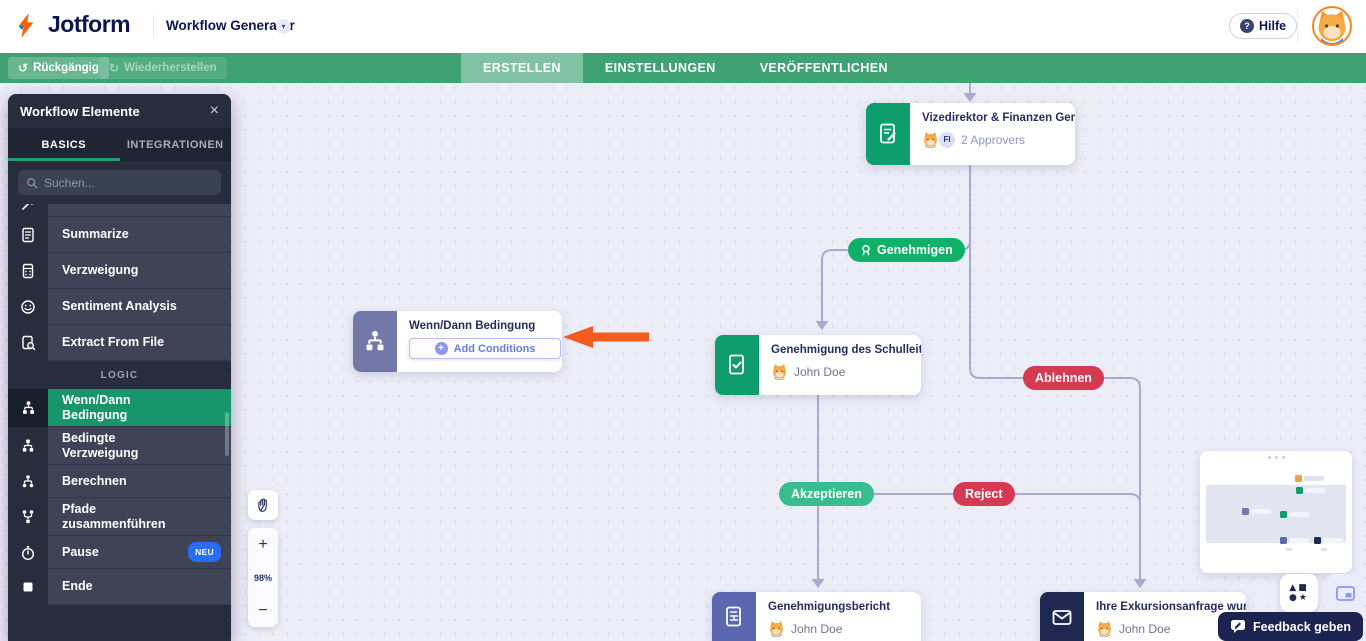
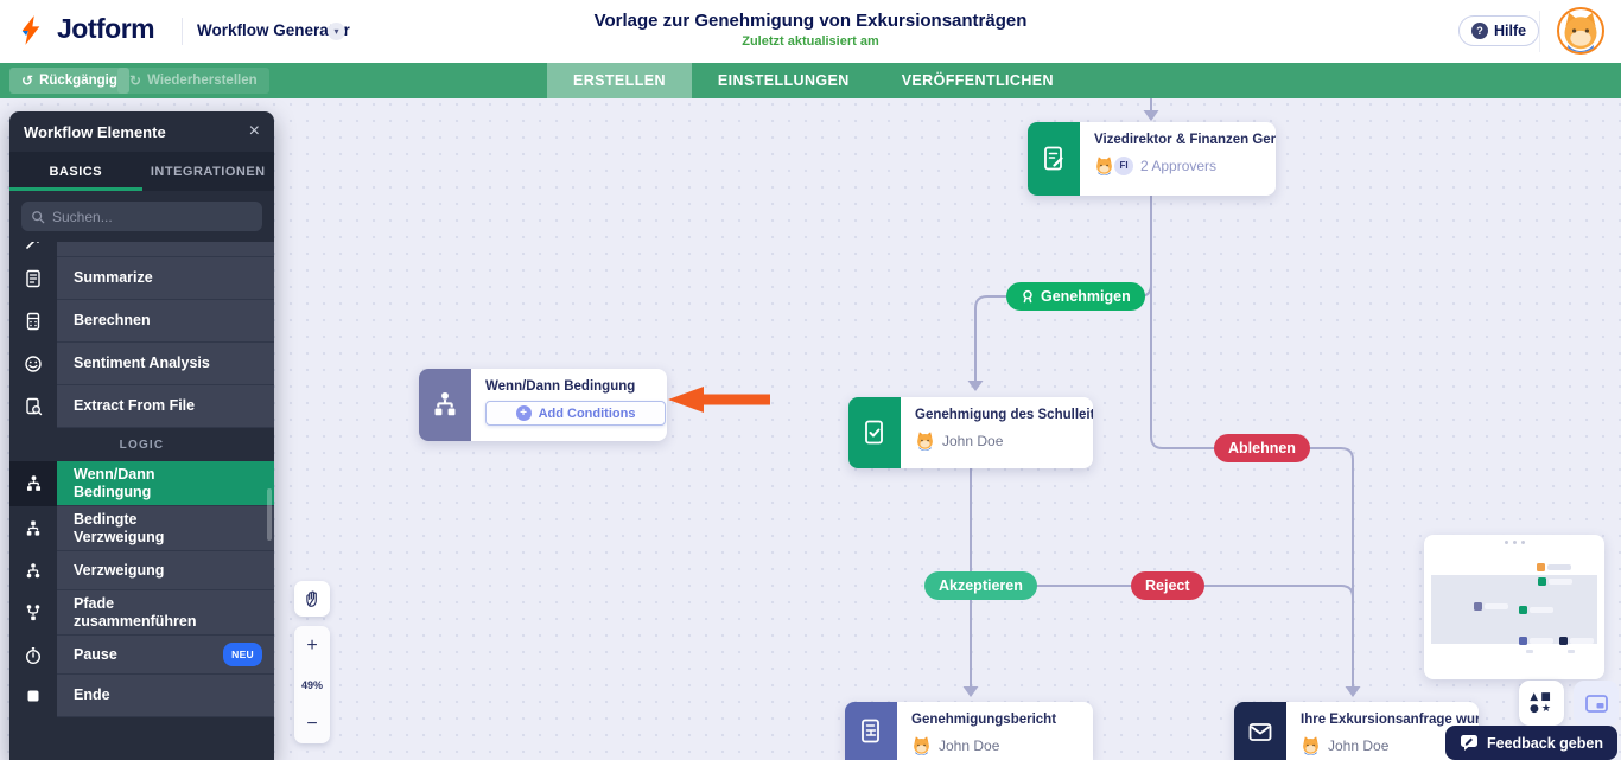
  Jotform
  Workflow Generar
  ▾
+ Vorlage zur Genehmigung von Exkursionsanträgen
+ Zuletzt aktualisiert am
  ?
  Hilfe
  ↺
  Rückgängig
  ↻
  Wiederherstellen
  ERSTELLEN
  EINSTELLUNGEN
  VERÖFFENTLICHEN
  Workflow Elemente
  ×
  BASICS
  INTEGRATIONEN
  Suchen...
  Summarize
- Verzweigung
+ Berechnen
  Sentiment Analysis
  Extract From File
  LOGIC
  Wenn/Dann Bedingung
  Bedingte Verzweigung
- Berechnen
+ Verzweigung
  Pfade zusammenführen
  Pause
  NEU
  Ende
  Vizedirektor & Finanzen Gen
  FI
  2 Approvers
  Wenn/Dann Bedingung
  +
  Add Conditions
  Genehmigung des Schulleit
  John Doe
  Genehmigungsbericht
  John Doe
  Ihre Exkursionsanfrage wur
  John Doe
  Genehmigen
  Ablehnen
  Akzeptieren
  Reject
  +
- 98%
+ 49%
  −
  ▲■
  ●★
  Feedback geben
